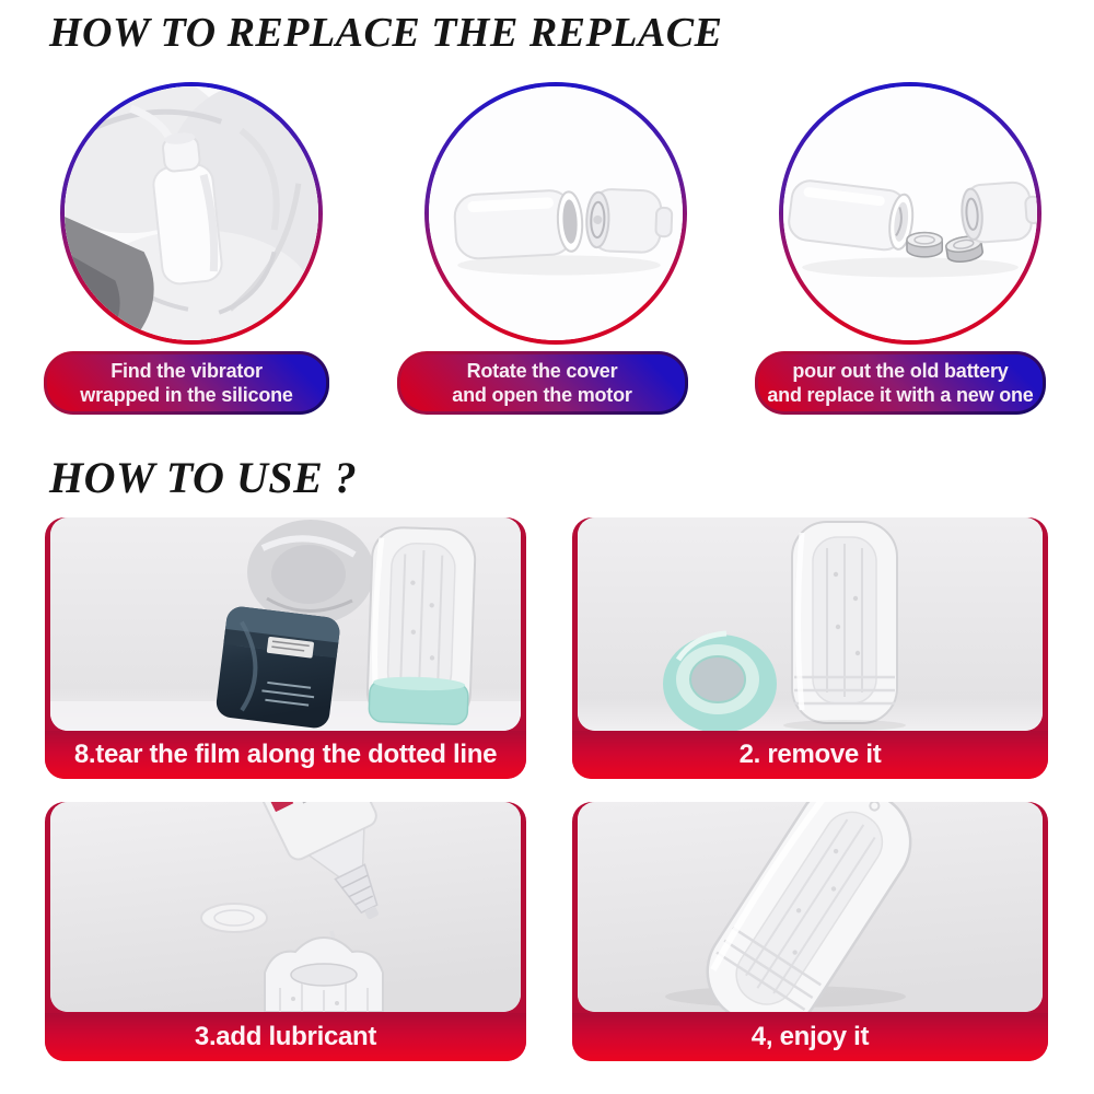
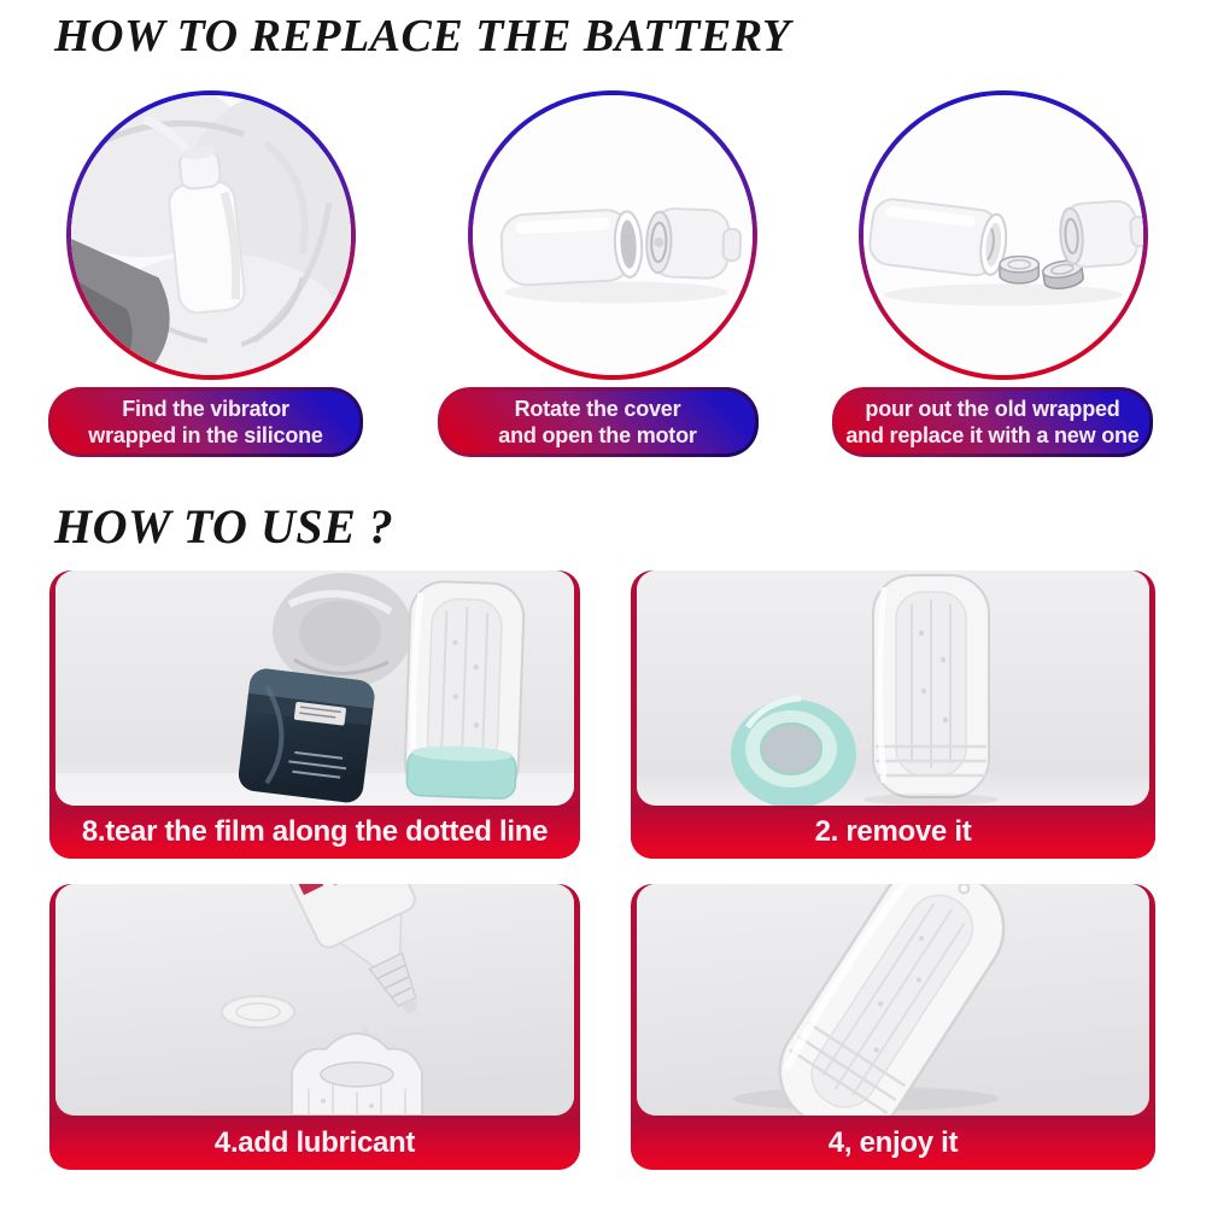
- HOW TO REPLACE THE REPLACE
+ HOW TO REPLACE THE BATTERY
  Find the vibrator
  wrapped in the silicone
  Rotate the cover
  and open the motor
- pour out the old battery
+ pour out the old wrapped
  and replace it with a new one
  HOW TO USE ?
  8.tear the film along the dotted line
  2. remove it
- 3.add lubricant
+ 4.add lubricant
  4, enjoy it
